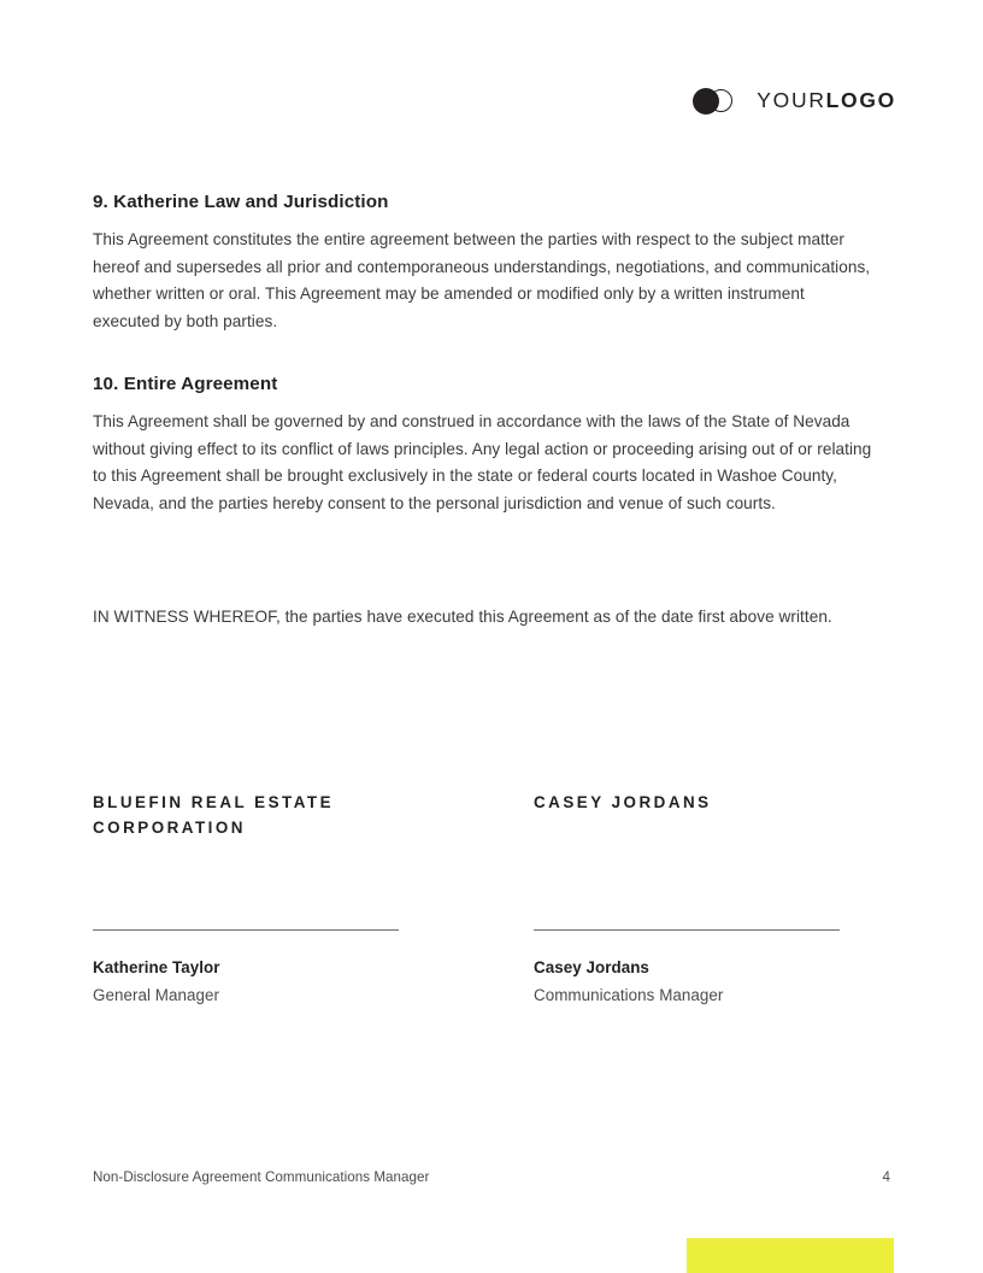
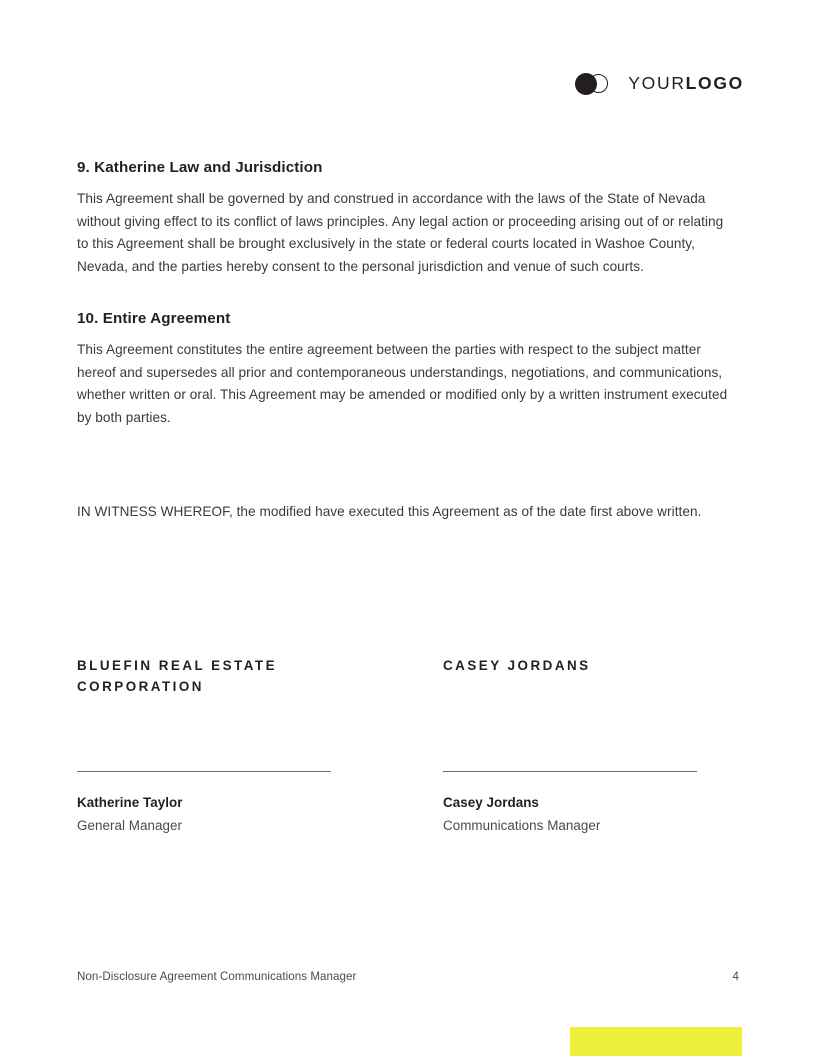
  YOURLOGO
  9. Katherine Law and Jurisdiction
- This Agreement constitutes the entire agreement between the parties with respect to the subject matter hereof and supersedes all prior and contemporaneous understandings, negotiations, and communications, whether written or oral. This Agreement may be amended or modified only by a written instrument executed by both parties.
+ This Agreement shall be governed by and construed in accordance with the laws of the State of Nevada without giving effect to its conflict of laws principles. Any legal action or proceeding arising out of or relating to this Agreement shall be brought exclusively in the state or federal courts located in Washoe County, Nevada, and the parties hereby consent to the personal jurisdiction and venue of such courts.
  10. Entire Agreement
- This Agreement shall be governed by and construed in accordance with the laws of the State of Nevada without giving effect to its conflict of laws principles. Any legal action or proceeding arising out of or relating to this Agreement shall be brought exclusively in the state or federal courts located in Washoe County, Nevada, and the parties hereby consent to the personal jurisdiction and venue of such courts.
+ This Agreement constitutes the entire agreement between the parties with respect to the subject matter hereof and supersedes all prior and contemporaneous understandings, negotiations, and communications, whether written or oral. This Agreement may be amended or modified only by a written instrument executed by both parties.
- IN WITNESS WHEREOF, the parties have executed this Agreement as of the date first above written.
+ IN WITNESS WHEREOF, the modified have executed this Agreement as of the date first above written.
  BLUEFIN REAL ESTATE CORPORATION
  Katherine Taylor
  General Manager
  CASEY JORDANS
  Casey Jordans
  Communications Manager
  Non-Disclosure Agreement Communications Manager
  4
